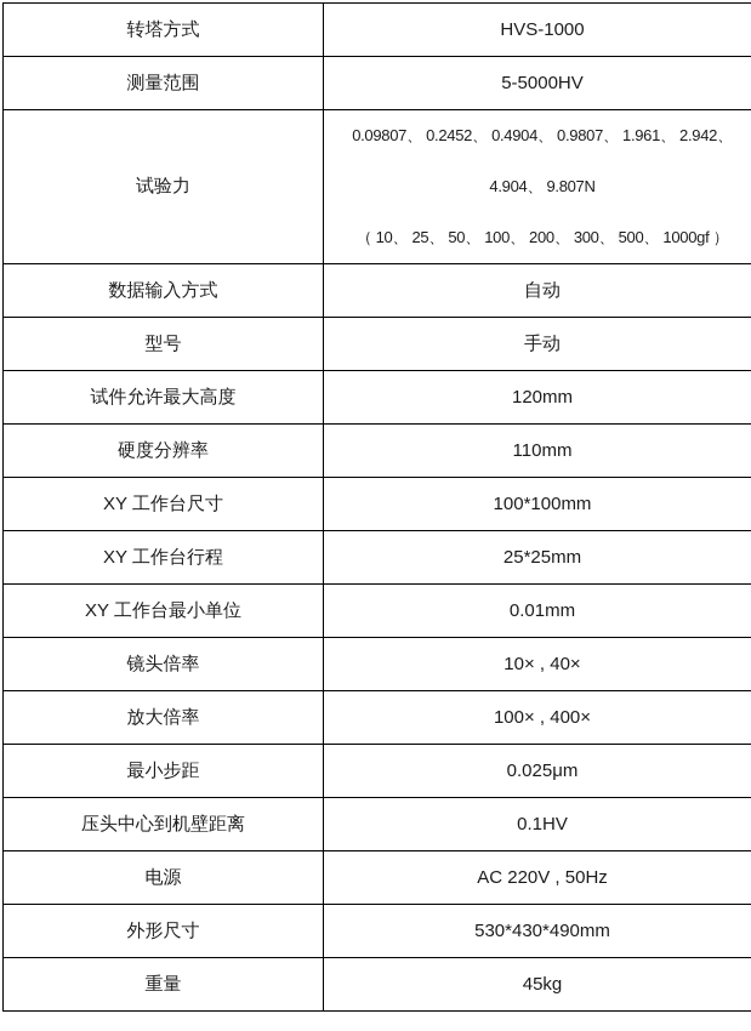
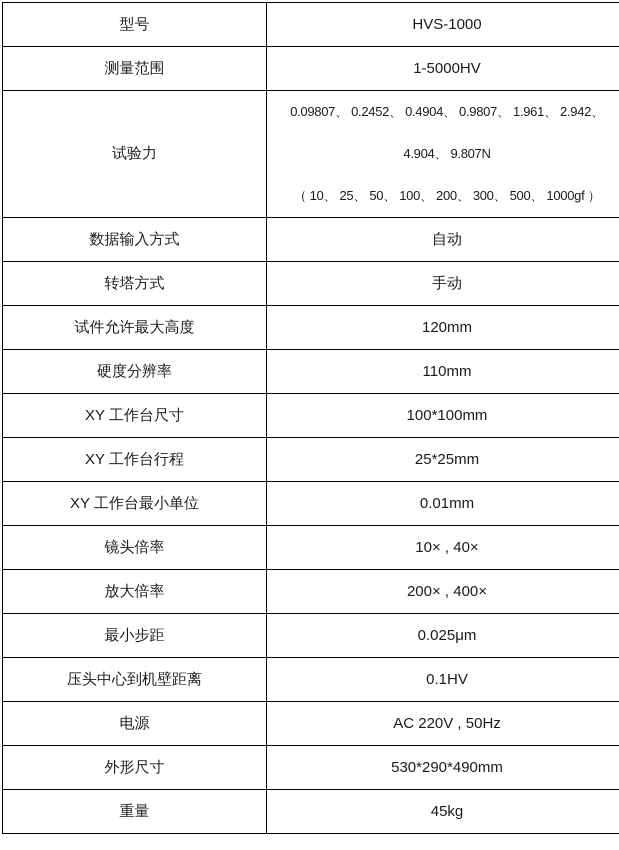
- 转塔方式	HVS-1000
+ 型号	HVS-1000
- 测量范围	5-5000HV
+ 测量范围	1-5000HV
  试验力	0.09807、 0.2452、 0.4904、 0.9807、 1.961、 2.942、 4.904、 9.807N （ 10、 25、 50、 100、 200、 300、 500、 1000gf ）
  数据输入方式	自动
- 型号	手动
+ 转塔方式	手动
  试件允许最大高度	120mm
  硬度分辨率	110mm
  XY 工作台尺寸	100*100mm
  XY 工作台行程	25*25mm
  XY 工作台最小单位	0.01mm
  镜头倍率	10× , 40×
- 放大倍率	100× , 400×
+ 放大倍率	200× , 400×
  最小步距	0.025μm
  压头中心到机壁距离	0.1HV
  电源	AC 220V , 50Hz
- 外形尺寸	530*430*490mm
+ 外形尺寸	530*290*490mm
  重量	45kg
